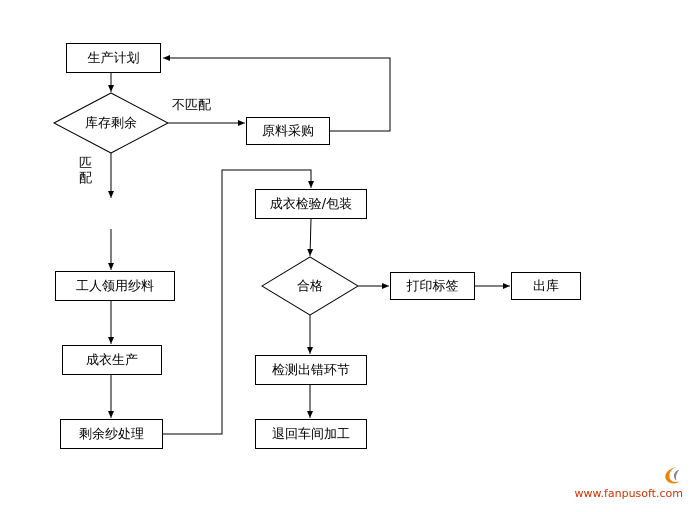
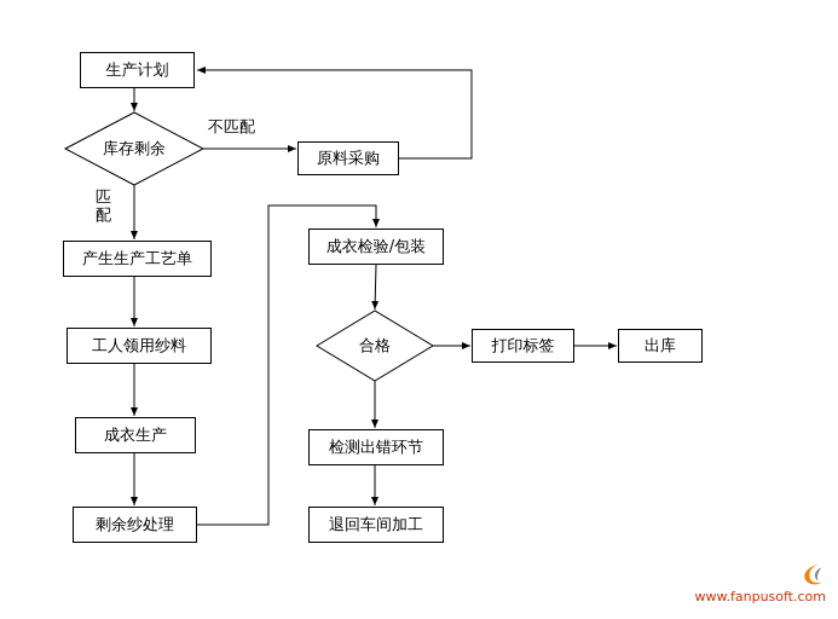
  生产计划
  原料采购
+ 产生生产工艺单
  工人领用纱料
  成衣生产
  剩余纱处理
  成衣检验/包装
  打印标签
  出库
  检测出错环节
  退回车间加工
  库存剩余
  合格
  不匹配
  匹配
  www.fanpusoft.com
